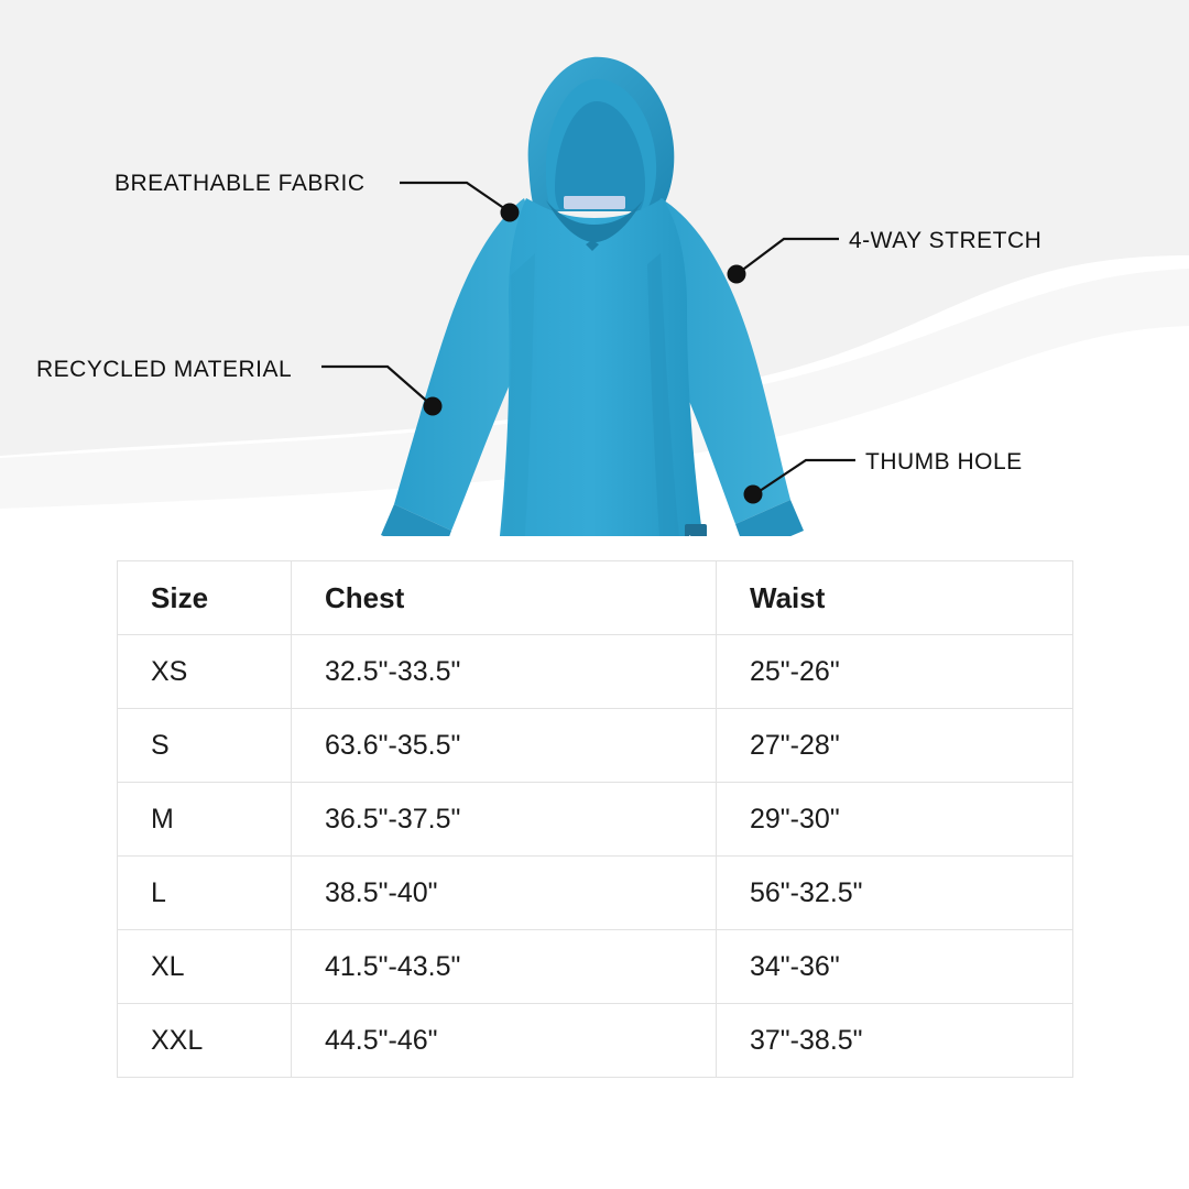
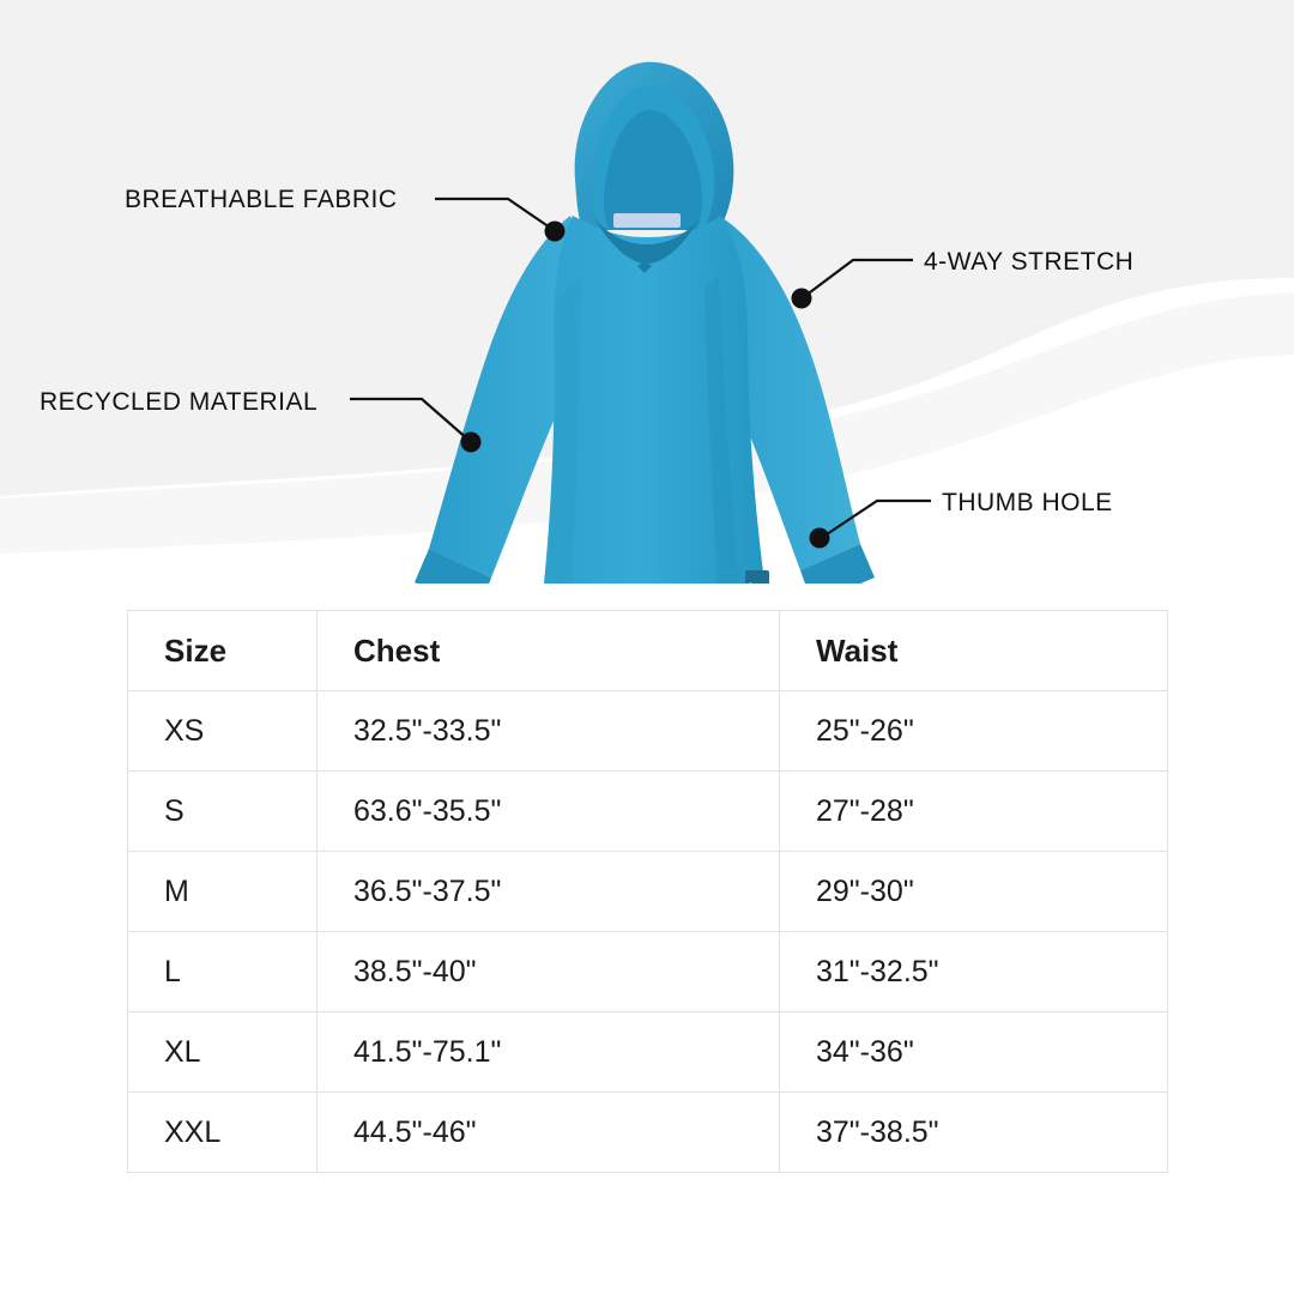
  BREATHABLE FABRIC
  RECYCLED MATERIAL
  4-WAY STRETCH
  THUMB HOLE
  Size	Chest	Waist
  XS	32.5"-33.5"	25"-26"
  S	63.6"-35.5"	27"-28"
  M	36.5"-37.5"	29"-30"
- L	38.5"-40"	56"-32.5"
+ L	38.5"-40"	31"-32.5"
- XL	41.5"-43.5"	34"-36"
+ XL	41.5"-75.1"	34"-36"
  XXL	44.5"-46"	37"-38.5"
